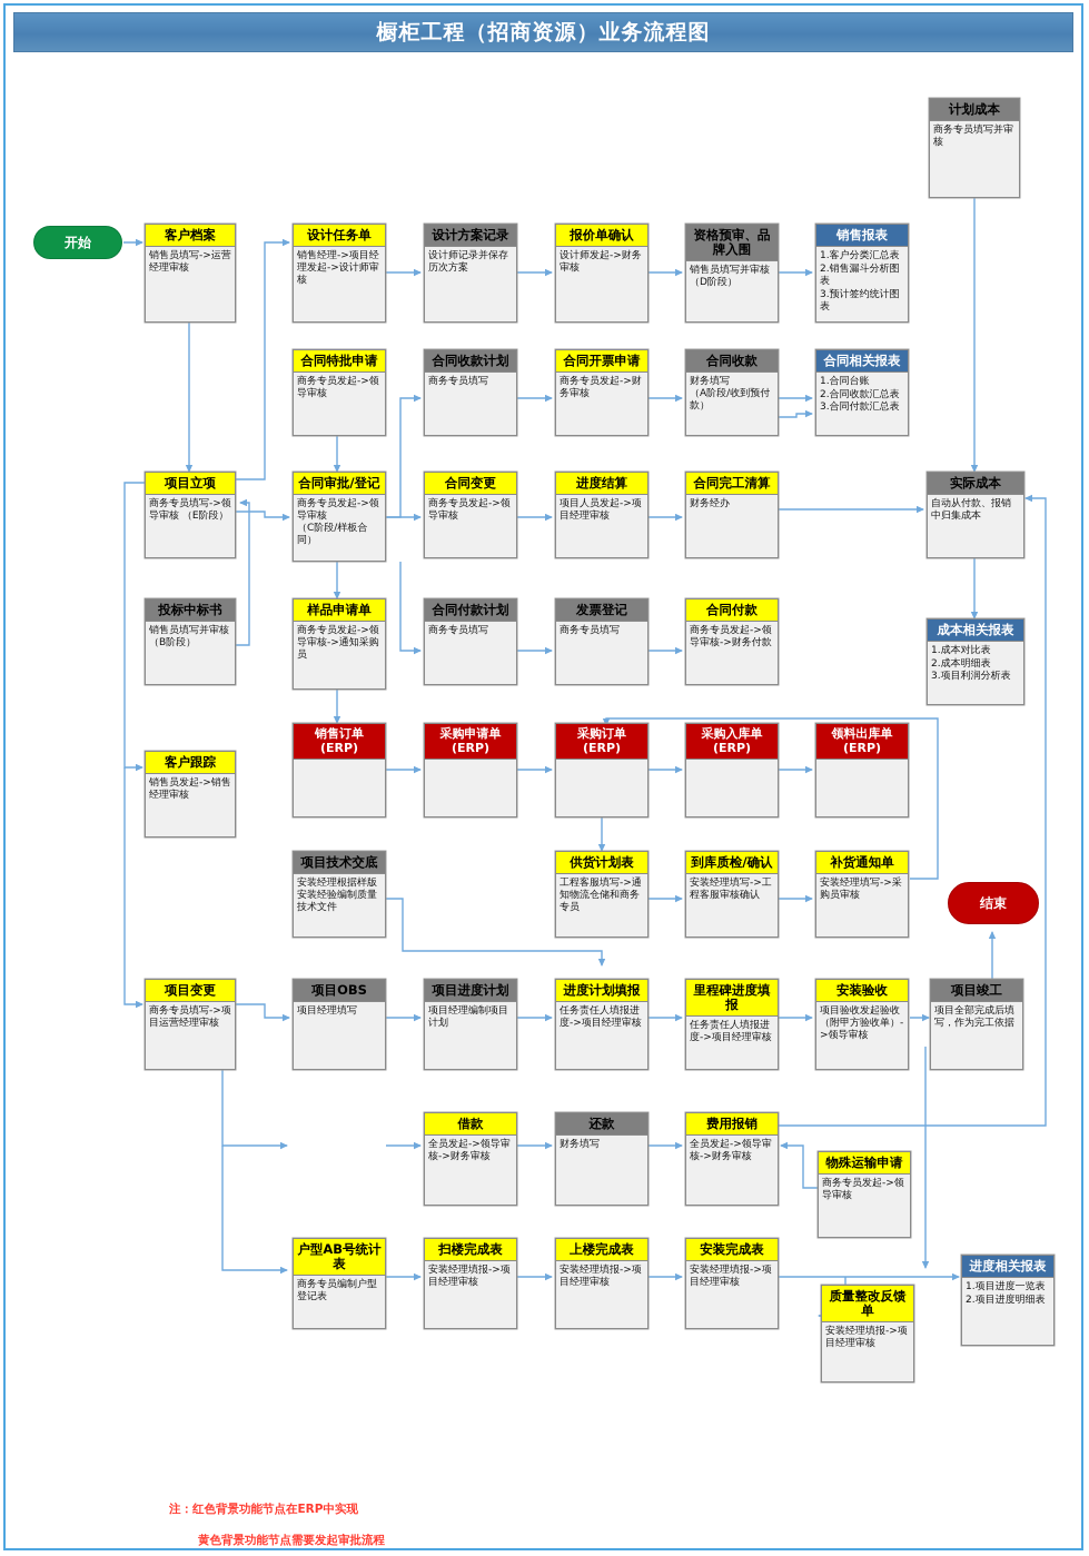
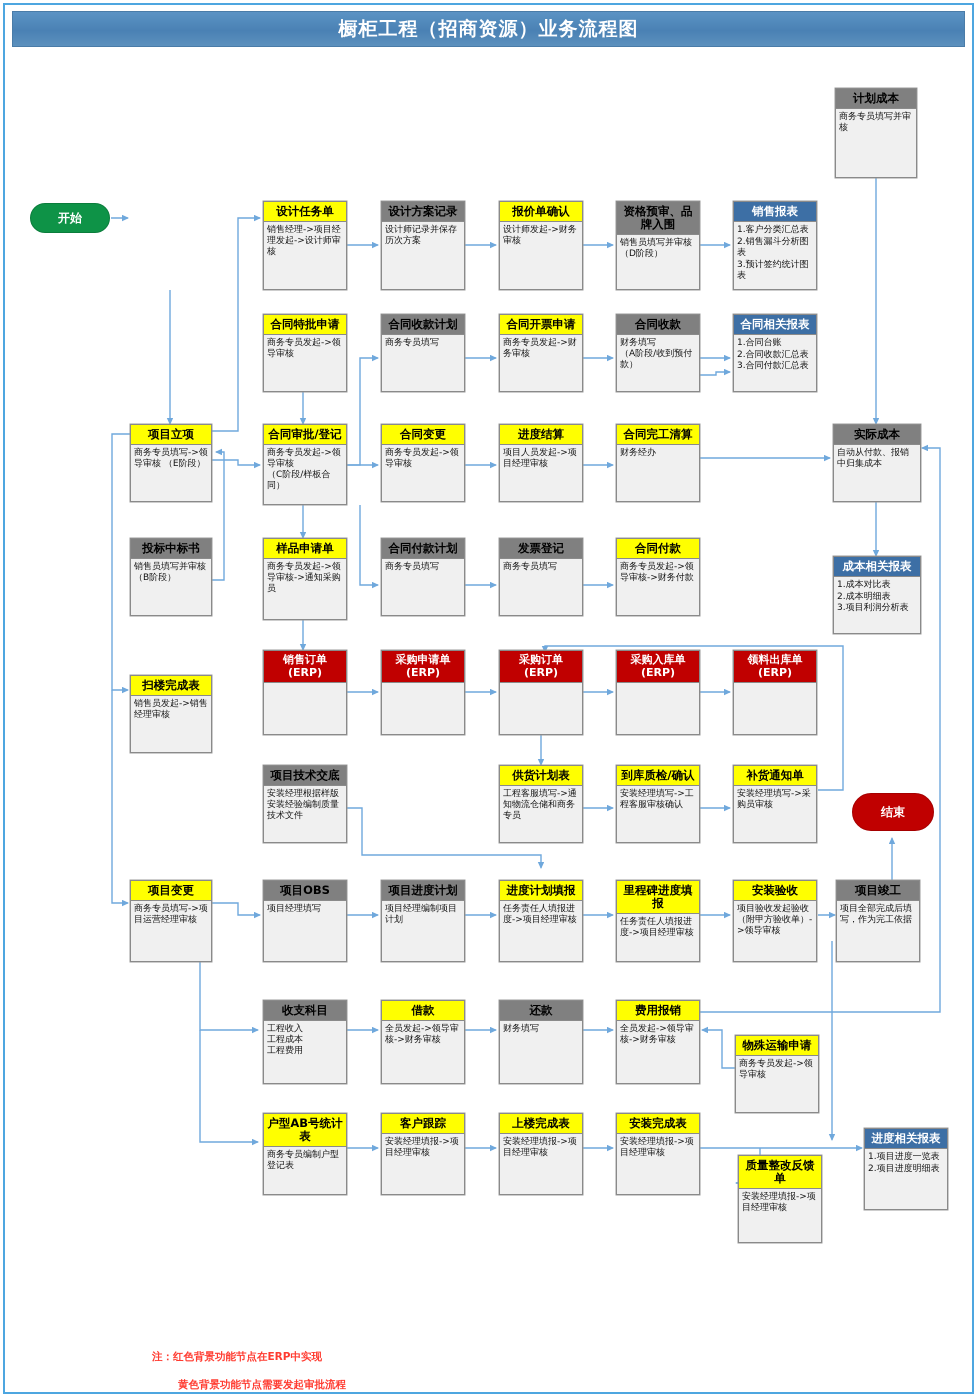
  橱柜工程（招商资源）业务流程图
  开始
  结束
  计划成本
  商务专员填写并审核
- 客户档案
- 销售员填写->运营经理审核
  设计任务单
  销售经理->项目经理发起->设计师审核
  设计方案记录
  设计师记录并保存历次方案
  报价单确认
  设计师发起->财务审核
  资格预审、品牌入围
  销售员填写并审核（D阶段）
  销售报表
  1.客户分类汇总表
  2.销售漏斗分析图表
  3.预计签约统计图表
  合同特批申请
  商务专员发起->领导审核
  合同收款计划
  商务专员填写
  合同开票申请
  商务专员发起->财务审核
  合同收款
  财务填写
  （A阶段/收到预付款）
  合同相关报表
  1.合同台账
  2.合同收款汇总表
  3.合同付款汇总表
  项目立项
  商务专员填写->领导审核 （E阶段）
  合同审批/登记
  商务专员发起->领导审核
  （C阶段/样板合同）
  合同变更
  商务专员发起->领导审核
  进度结算
  项目人员发起->项目经理审核
  合同完工清算
  财务经办
  实际成本
  自动从付款、报销中归集成本
  投标中标书
  销售员填写并审核（B阶段）
  样品申请单
  商务专员发起->领导审核->通知采购员
  合同付款计划
  商务专员填写
  发票登记
  商务专员填写
  合同付款
  商务专员发起->领导审核->财务付款
  成本相关报表
  1.成本对比表
  2.成本明细表
  3.项目利润分析表
- 客户跟踪
+ 扫楼完成表
  销售员发起->销售经理审核
  销售订单
  (ERP)
  采购申请单
  (ERP)
  采购订单
  (ERP)
  采购入库单
  (ERP)
  领料出库单
  (ERP)
  项目技术交底
  安装经理根据样版安装经验编制质量技术文件
  供货计划表
  工程客服填写->通知物流仓储和商务专员
  到库质检/确认
  安装经理填写->工程客服审核确认
  补货通知单
  安装经理填写->采购员审核
  项目变更
  商务专员填写->项目运营经理审核
  项目OBS
  项目经理填写
  项目进度计划
  项目经理编制项目计划
  进度计划填报
  任务责任人填报进度->项目经理审核
  里程碑进度填报
  任务责任人填报进度->项目经理审核
  安装验收
  项目验收发起验收（附甲方验收单）->领导审核
  项目竣工
  项目全部完成后填写，作为完工依据
+ 收支科目
+ 工程收入
+ 工程成本
+ 工程费用
  借款
  全员发起->领导审核->财务审核
  还款
  财务填写
  费用报销
  全员发起->领导审核->财务审核
  物殊运输申请
  商务专员发起->领导审核
  户型AB号统计表
  商务专员编制户型登记表
- 扫楼完成表
+ 客户跟踪
  安装经理填报->项目经理审核
  上楼完成表
  安装经理填报->项目经理审核
  安装完成表
  安装经理填报->项目经理审核
  质量整改反馈单
  安装经理填报->项目经理审核
  进度相关报表
  1.项目进度一览表
  2.项目进度明细表
  注：红色背景功能节点在ERP中实现
  黄色背景功能节点需要发起审批流程
